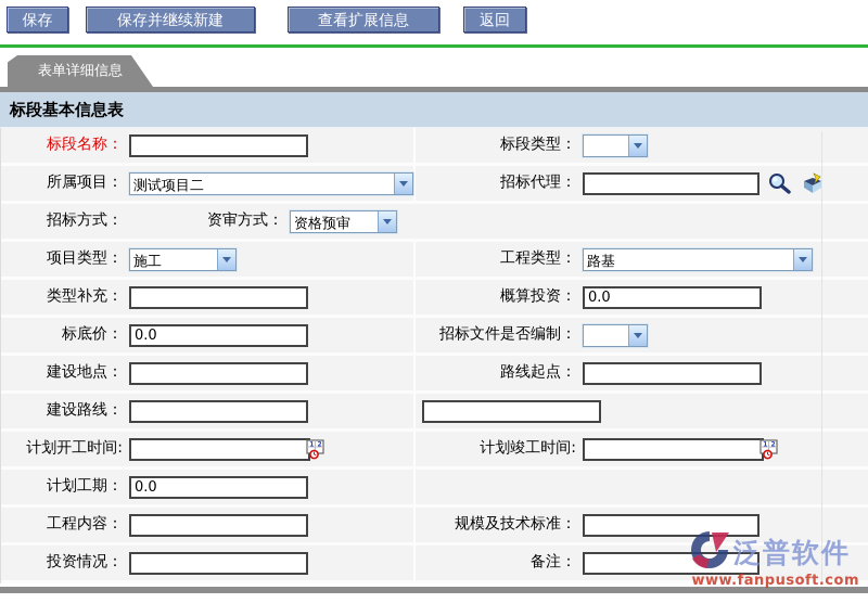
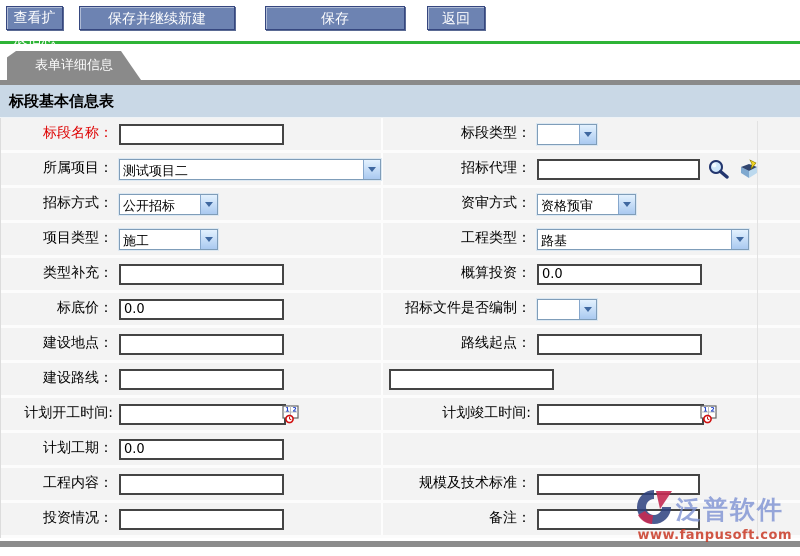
- 保存
+ 查看扩展信息
  保存并继续新建
- 查看扩展信息
+ 保存
  返回
  表单详细信息
  标段基本信息表
  标段名称：
  标段类型：
  所属项目：
  测试项目二
  招标代理：
  招标方式：
+ 公开招标
  资审方式：
  资格预审
  项目类型：
  施工
  工程类型：
  路基
  类型补充：
  概算投资：
  0.0
  标底价：
  0.0
  招标文件是否编制：
  建设地点：
  路线起点：
  建设路线：
  计划开工时间:
  计划竣工时间:
  计划工期：
  0.0
  工程内容：
  规模及技术标准：
  投资情况：
  备注：
  泛普软件
  www.fanpusoft.com
